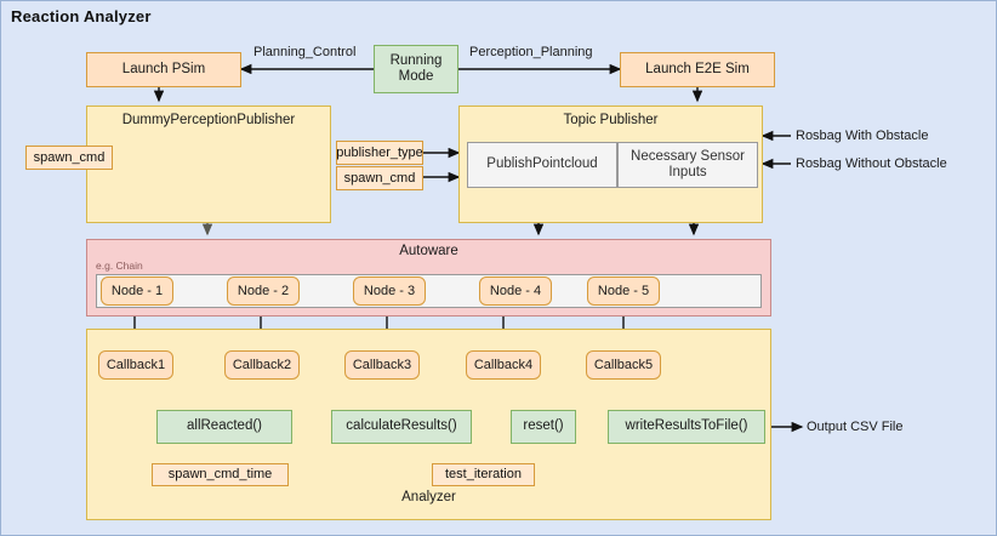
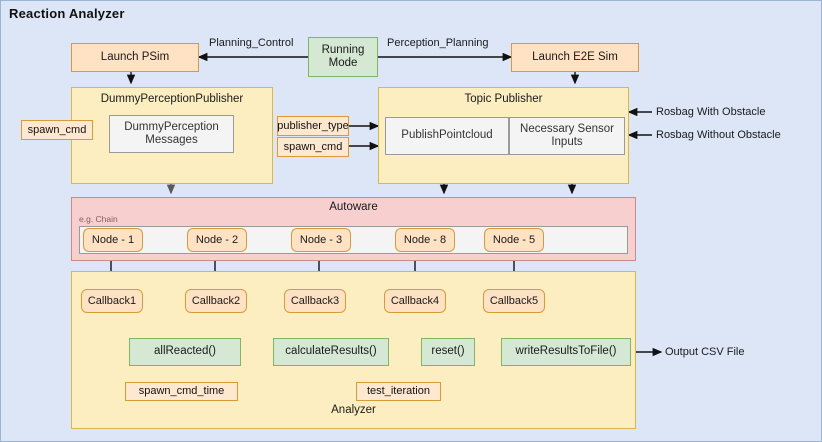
  Reaction Analyzer
  Launch PSim
  Running
  Mode
  Launch E2E Sim
  Planning_Control
  Perception_Planning
  DummyPerceptionPublisher
+ DummyPerception
+ Messages
  spawn_cmd
  Topic Publisher
  PublishPointcloud
  Necessary Sensor
  Inputs
  publisher_type
  spawn_cmd
  Rosbag With Obstacle
  Rosbag Without Obstacle
  Autoware
  e.g. Chain
  Node - 1
  Node - 2
  Node - 3
- Node - 4
+ Node - 8
  Node - 5
  Analyzer
  Callback1
  Callback2
  Callback3
  Callback4
  Callback5
  allReacted()
  calculateResults()
  reset()
  writeResultsToFile()
  spawn_cmd_time
  test_iteration
  Output CSV File
